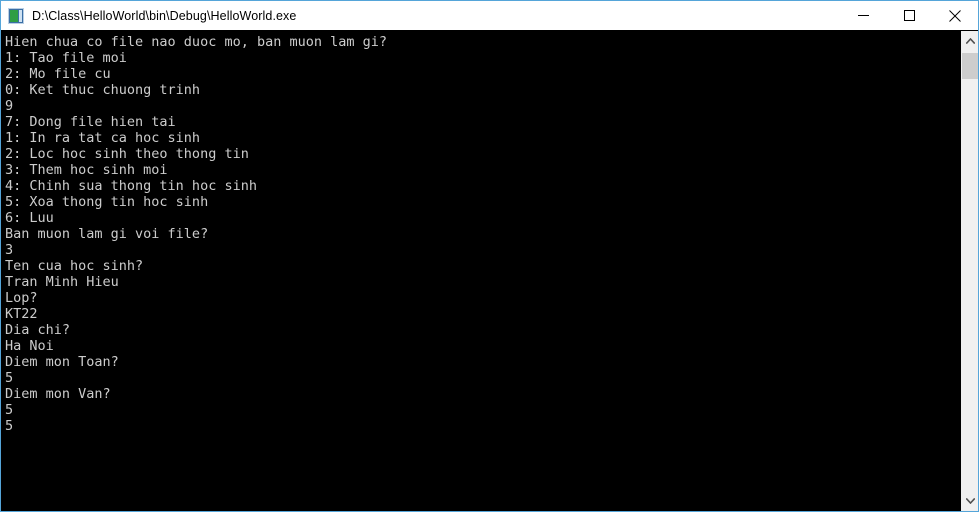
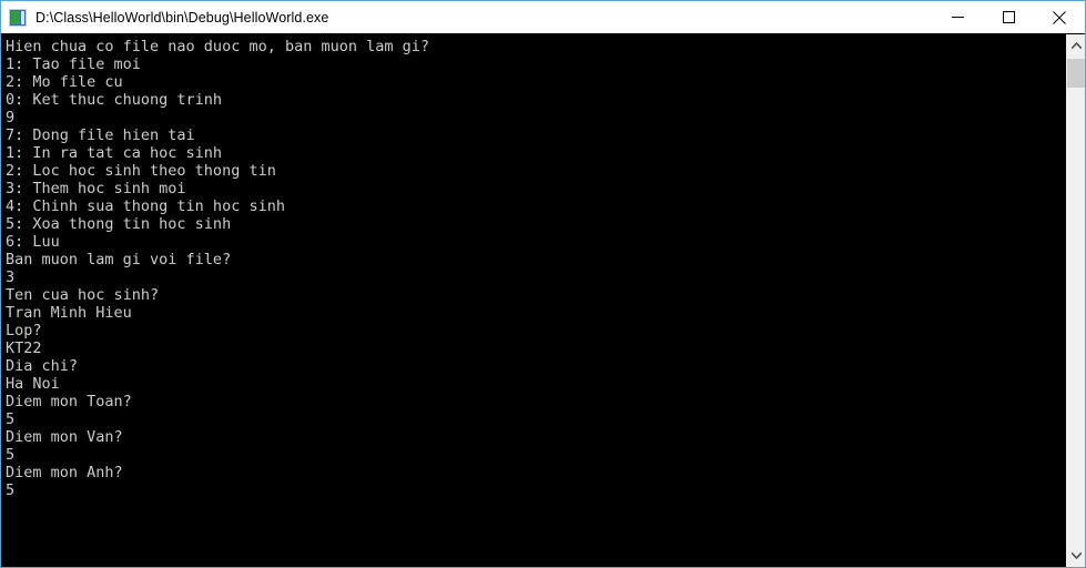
  D:\Class\HelloWorld\bin\Debug\HelloWorld.exe
  Hien chua co file nao duoc mo, ban muon lam gi?
  1: Tao file moi
  2: Mo file cu
  0: Ket thuc chuong trinh
  9
  7: Dong file hien tai
  1: In ra tat ca hoc sinh
  2: Loc hoc sinh theo thong tin
  3: Them hoc sinh moi
  4: Chinh sua thong tin hoc sinh
  5: Xoa thong tin hoc sinh
  6: Luu
  Ban muon lam gi voi file?
  3
  Ten cua hoc sinh?
  Tran Minh Hieu
  Lop?
  KT22
  Dia chi?
  Ha Noi
  Diem mon Toan?
  5
  Diem mon Van?
  5
+ Diem mon Anh?
  5
